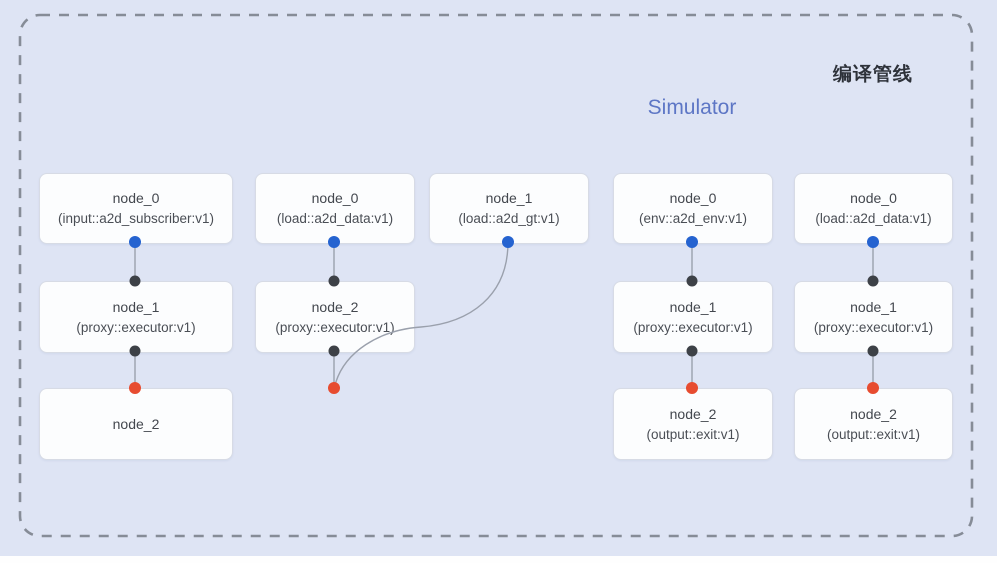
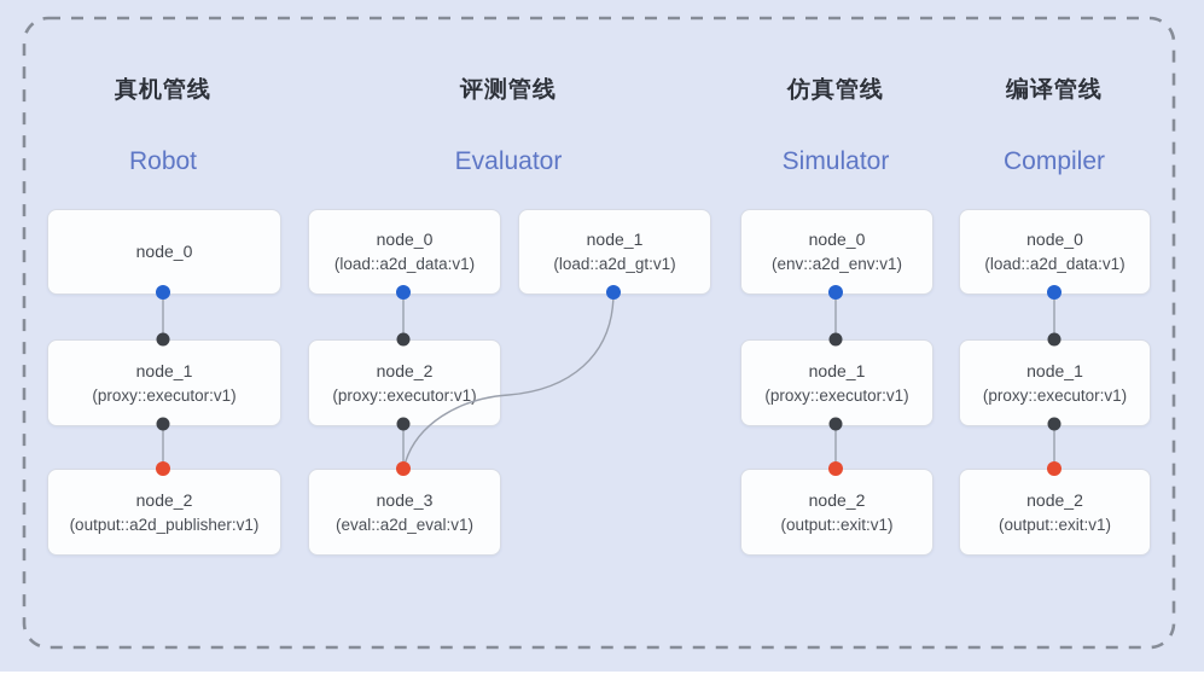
+ 真机管线
+ Robot
+ 评测管线
+ Evaluator
+ 仿真管线
  Simulator
  编译管线
+ Compiler
  node_0
- (input::a2d_subscriber:v1)
  node_1
  (proxy::executor:v1)
  node_2
+ (output::a2d_publisher:v1)
  node_0
  (load::a2d_data:v1)
  node_1
  (load::a2d_gt:v1)
  node_2
  (proxy::executor:v1)
+ node_3
+ (eval::a2d_eval:v1)
  node_0
  (env::a2d_env:v1)
  node_1
  (proxy::executor:v1)
  node_2
  (output::exit:v1)
  node_0
  (load::a2d_data:v1)
  node_1
  (proxy::executor:v1)
  node_2
  (output::exit:v1)
